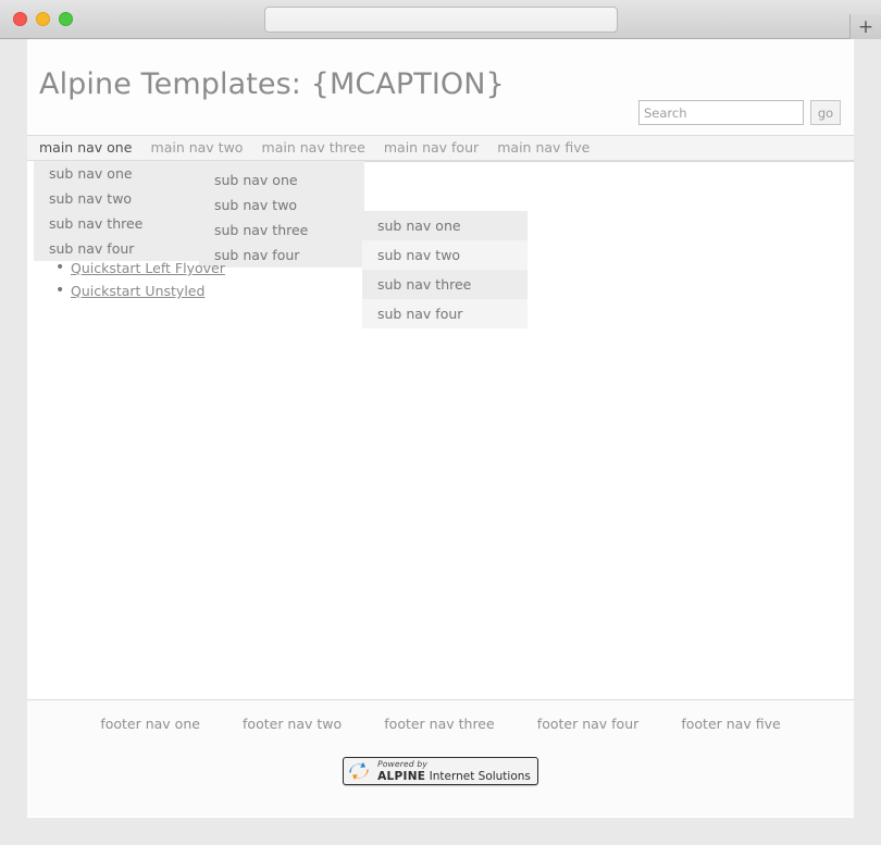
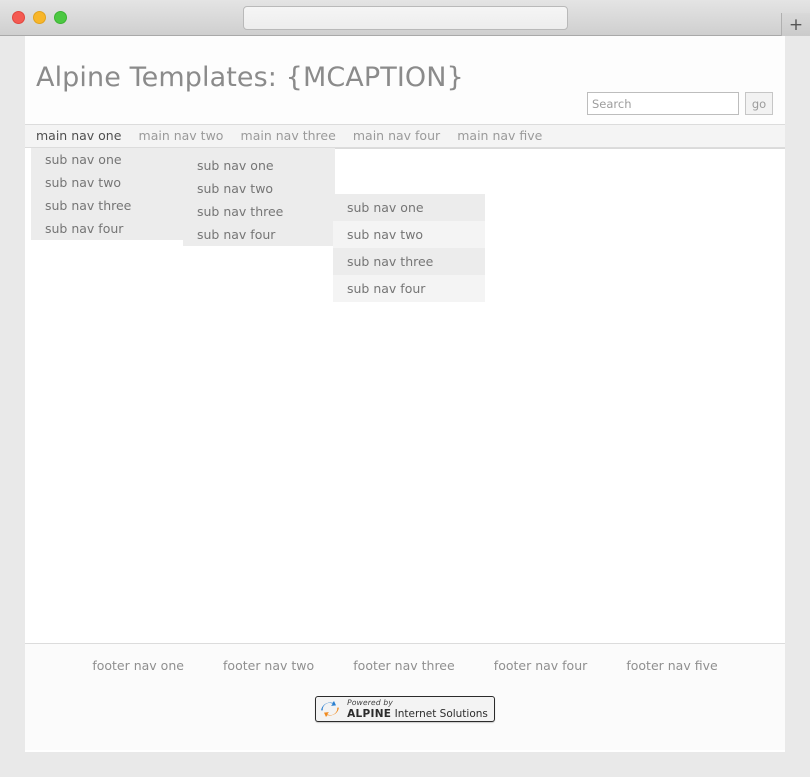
  +
  Alpine Templates: {MCAPTION}
  Search
  go
  main nav one main nav two main nav three main nav four main nav five
  sub nav one
  sub nav two
  sub nav three
  sub nav four
  sub nav one
  sub nav two
  sub nav three
  sub nav four
  sub nav one
  sub nav two
  sub nav three
  sub nav four
- Quickstart Left Flyover
- Quickstart Unstyled
  footer nav one footer nav two footer nav three footer nav four footer nav five
  Powered by
  ALPINE Internet Solutions
